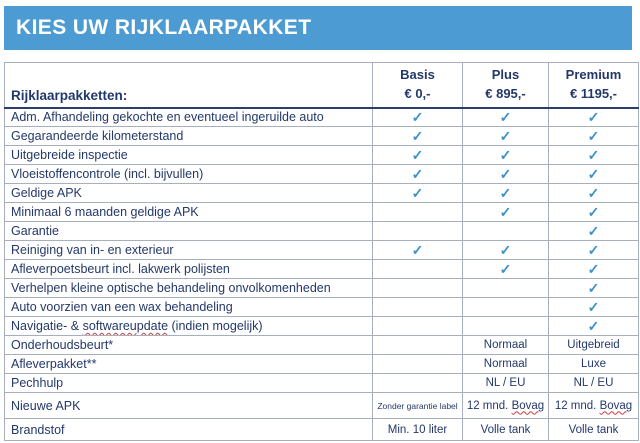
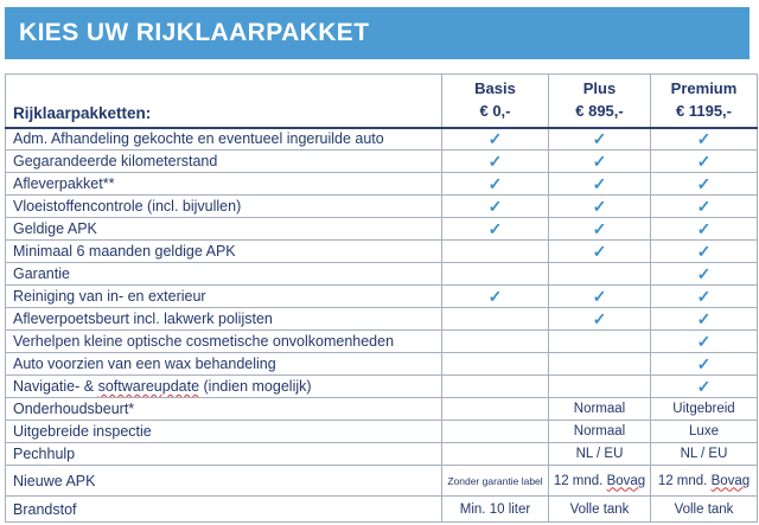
  KIES UW RIJKLAARPAKKET
  Rijklaarpakketten:	Basis € 0,-	Plus € 895,-	Premium € 1195,-
  Adm. Afhandeling gekochte en eventueel ingeruilde auto	✓	✓	✓
  Gegarandeerde kilometerstand	✓	✓	✓
- Uitgebreide inspectie	✓	✓	✓
+ Afleverpakket**	✓	✓	✓
  Vloeistoffencontrole (incl. bijvullen)	✓	✓	✓
  Geldige APK	✓	✓	✓
  Minimaal 6 maanden geldige APK		✓	✓
  Garantie			✓
  Reiniging van in- en exterieur	✓	✓	✓
  Afleverpoetsbeurt incl. lakwerk polijsten		✓	✓
- Verhelpen kleine optische behandeling onvolkomenheden			✓
+ Verhelpen kleine optische cosmetische onvolkomenheden			✓
  Auto voorzien van een wax behandeling			✓
  Navigatie- & softwareupdate (indien mogelijk)			✓
  Onderhoudsbeurt*		Normaal	Uitgebreid
- Afleverpakket**		Normaal	Luxe
+ Uitgebreide inspectie		Normaal	Luxe
  Pechhulp		NL / EU	NL / EU
  Nieuwe APK	Zonder garantie label	12 mnd. Bovag	12 mnd. Bovag
  Brandstof	Min. 10 liter	Volle tank	Volle tank
